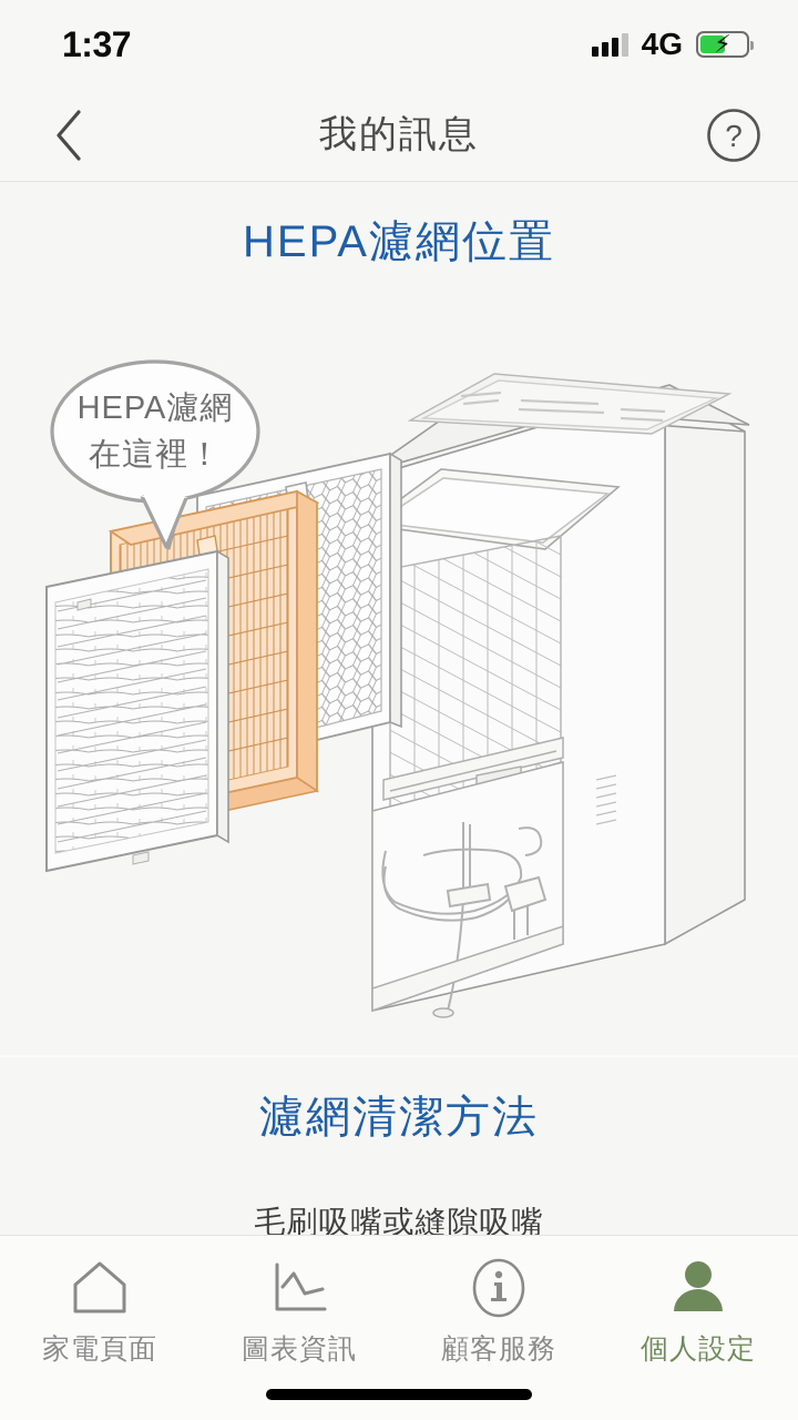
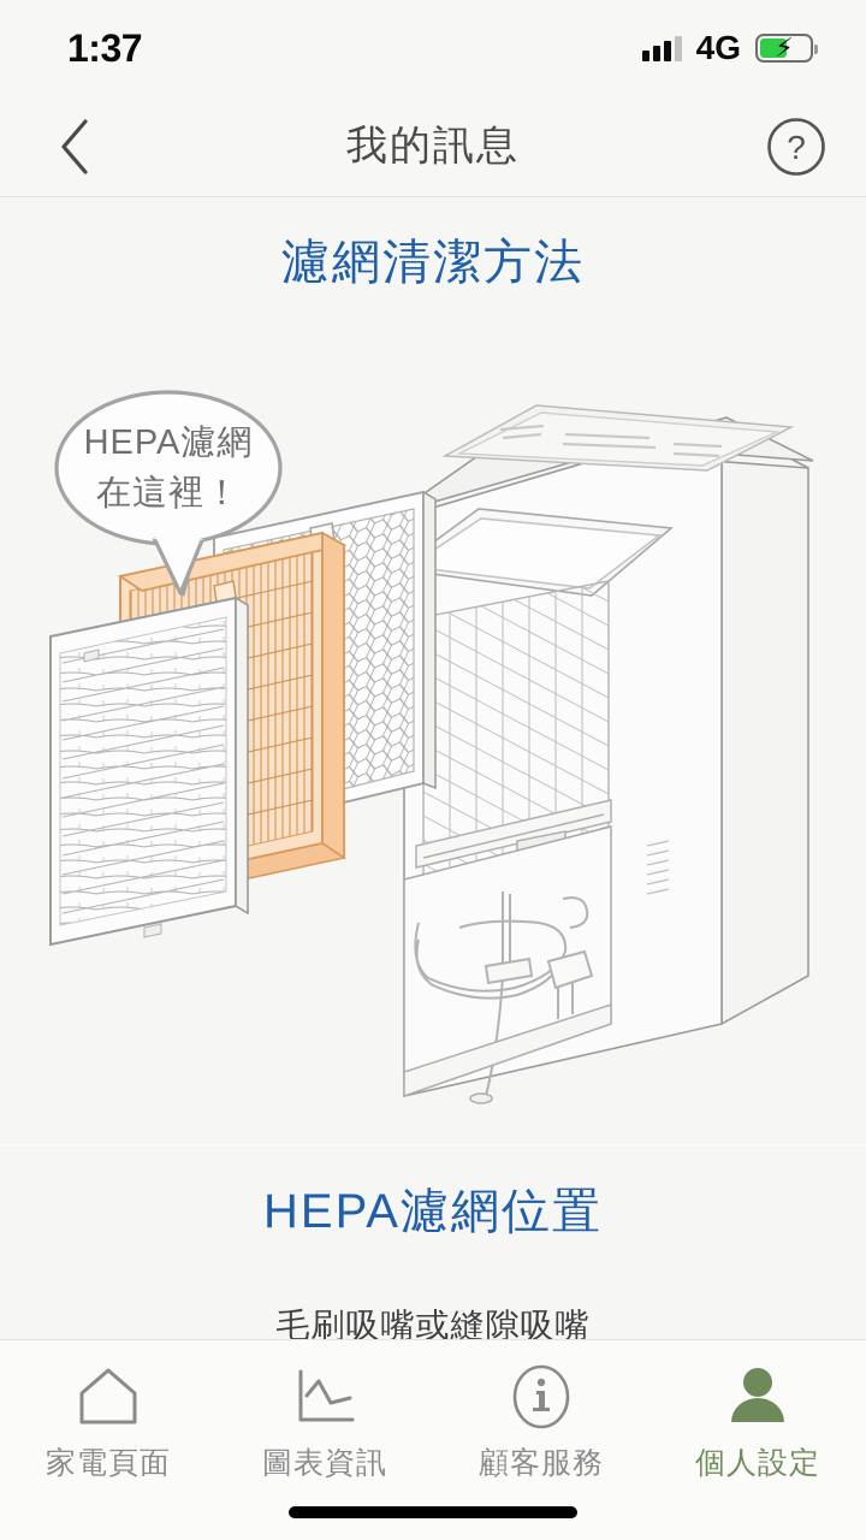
  1:37
  4G
  ⚡
  我的訊息
  ?
- HEPA濾網位置
+ 濾網清潔方法
  HEPA濾網
  在這裡！
- 濾網清潔方法
+ HEPA濾網位置
  毛刷吸嘴或縫隙吸嘴
  家電頁面
  圖表資訊
  顧客服務
  個人設定
